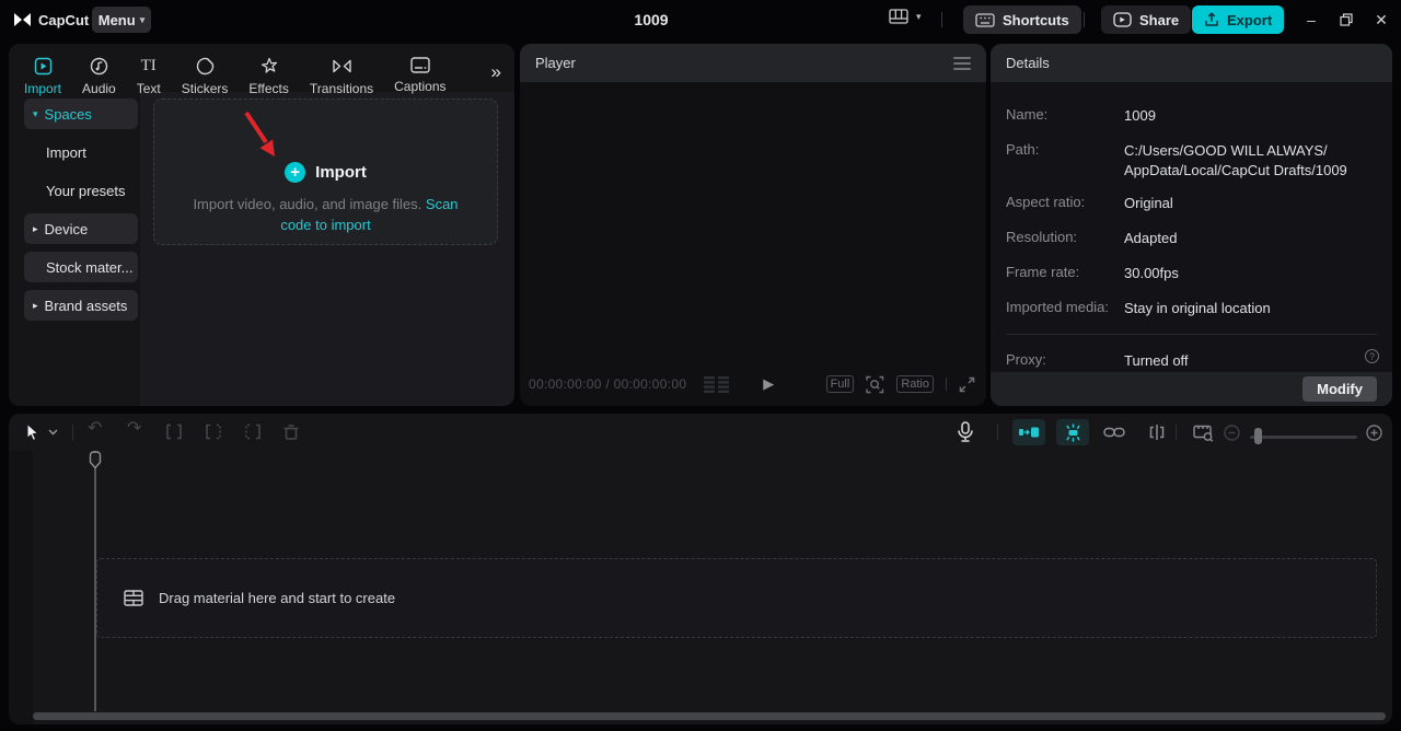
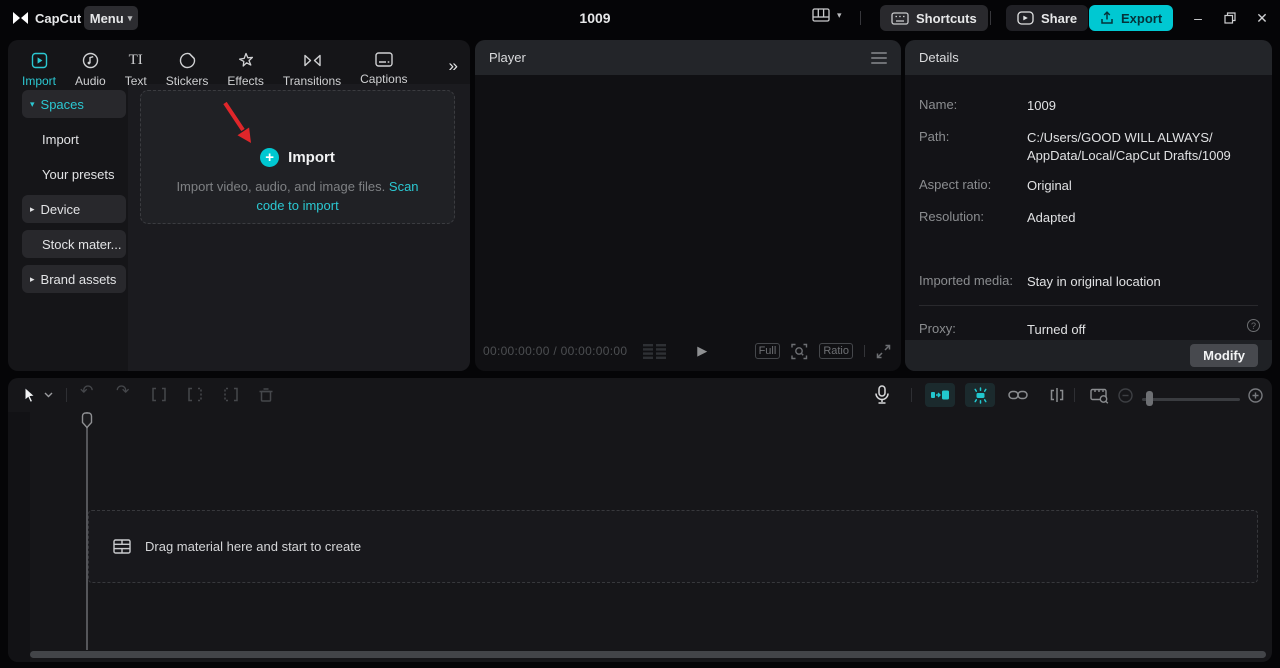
  CapCut
  Menu
  ▾
  1009
  ▾
  Shortcuts
  Share
  Export
  –
  ✕
  Import
  Audio
  TI
  Text
  Stickers
  Effects
  Transitions
  Captions
  »
  ▾
  Spaces
  Import
  Your presets
  ▸
  Device
  Stock mater...
  ▸
  Brand assets
  +
  Import
  Import video, audio, and image files. Scan code to import
  Player
  00:00:00:00 / 00:00:00:00
  ▶
  Full
  Ratio
  Details
  Name:
  1009
  Path:
  C:/Users/GOOD WILL ALWAYS/
  AppData/Local/CapCut Drafts/1009
  Aspect ratio:
  Original
  Resolution:
  Adapted
- Frame rate:
- 30.00fps
  Imported media:
  Stay in original location
  Proxy:
  Turned off
  ?
  Modify
  ↶
  ↷
  Drag material here and start to create
